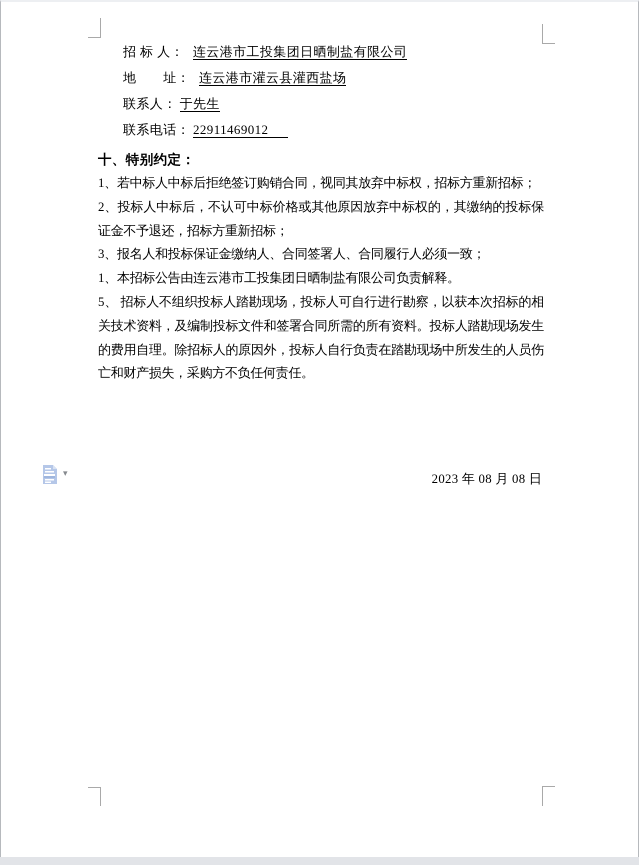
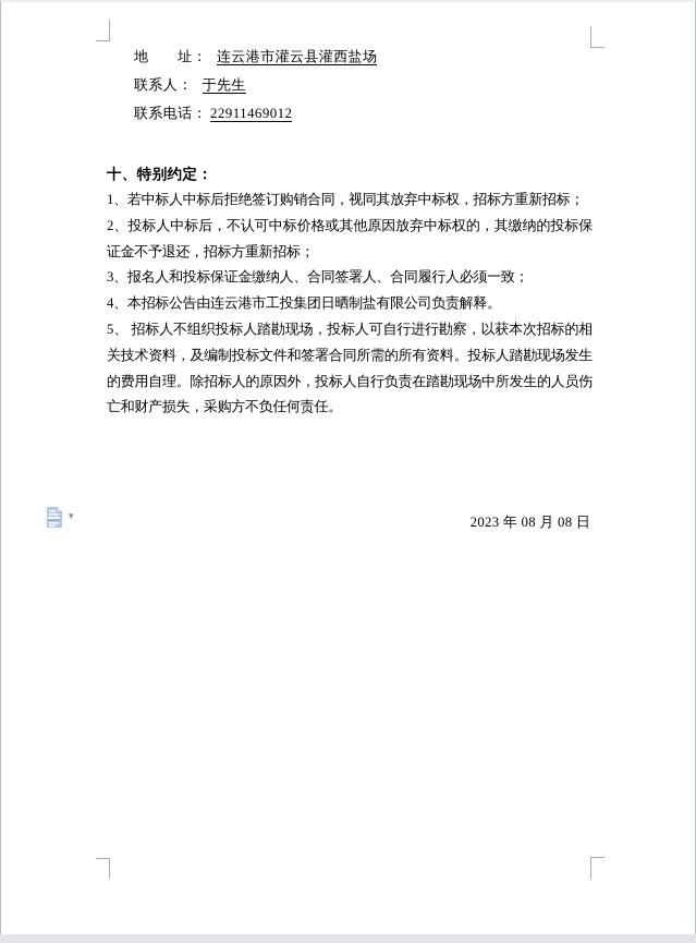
- 招 标 人： 连云港市工投集团日晒制盐有限公司
  地 址： 连云港市灌云县灌西盐场
  联系人： 于先生
  联系电话： 22911469012
  十、特别约定：
  1、若中标人中标后拒绝签订购销合同，视同其放弃中标权，招标方重新招标；
  2、投标人中标后，不认可中标价格或其他原因放弃中标权的，其缴纳的投标保证金不予退还，招标方重新招标；
  3、报名人和投标保证金缴纳人、合同签署人、合同履行人必须一致；
- 1、本招标公告由连云港市工投集团日晒制盐有限公司负责解释。
+ 4、本招标公告由连云港市工投集团日晒制盐有限公司负责解释。
  5、 招标人不组织投标人踏勘现场，投标人可自行进行勘察，以获本次招标的相关技术资料，及编制投标文件和签署合同所需的所有资料。投标人踏勘现场发生的费用自理。除招标人的原因外，投标人自行负责在踏勘现场中所发生的人员伤亡和财产损失，采购方不负任何责任。
  ▾
  2023 年 08 月 08 日
